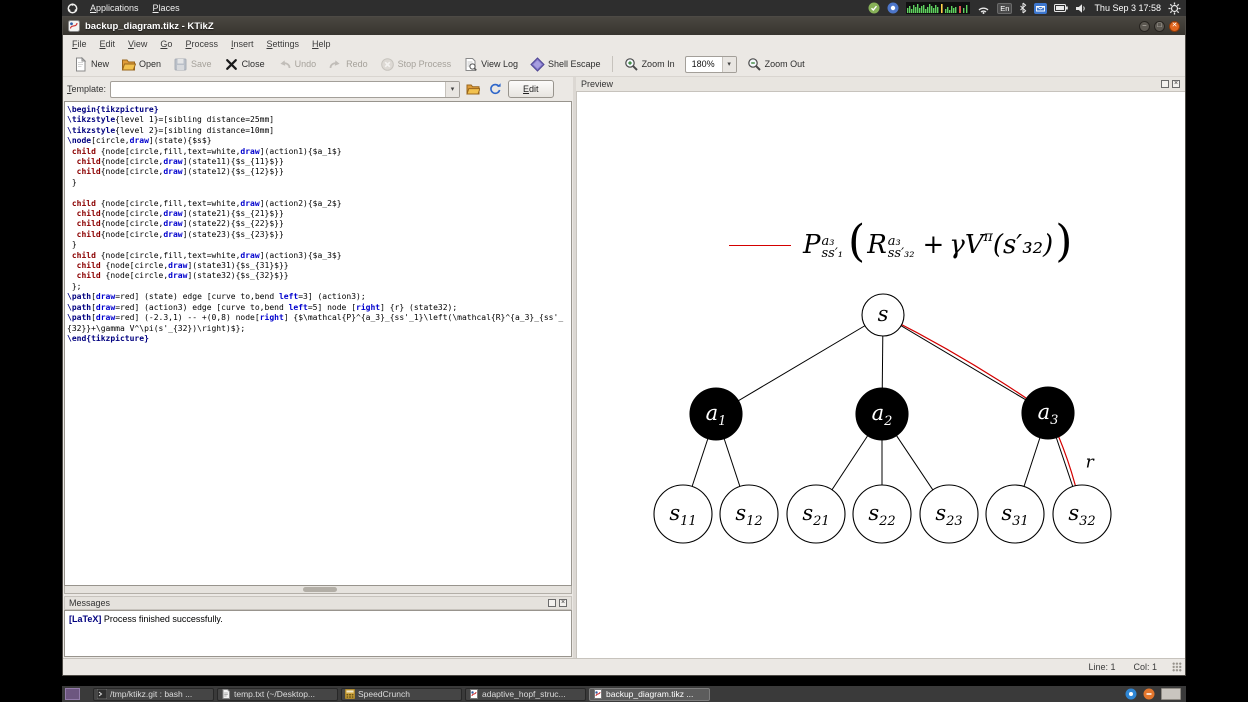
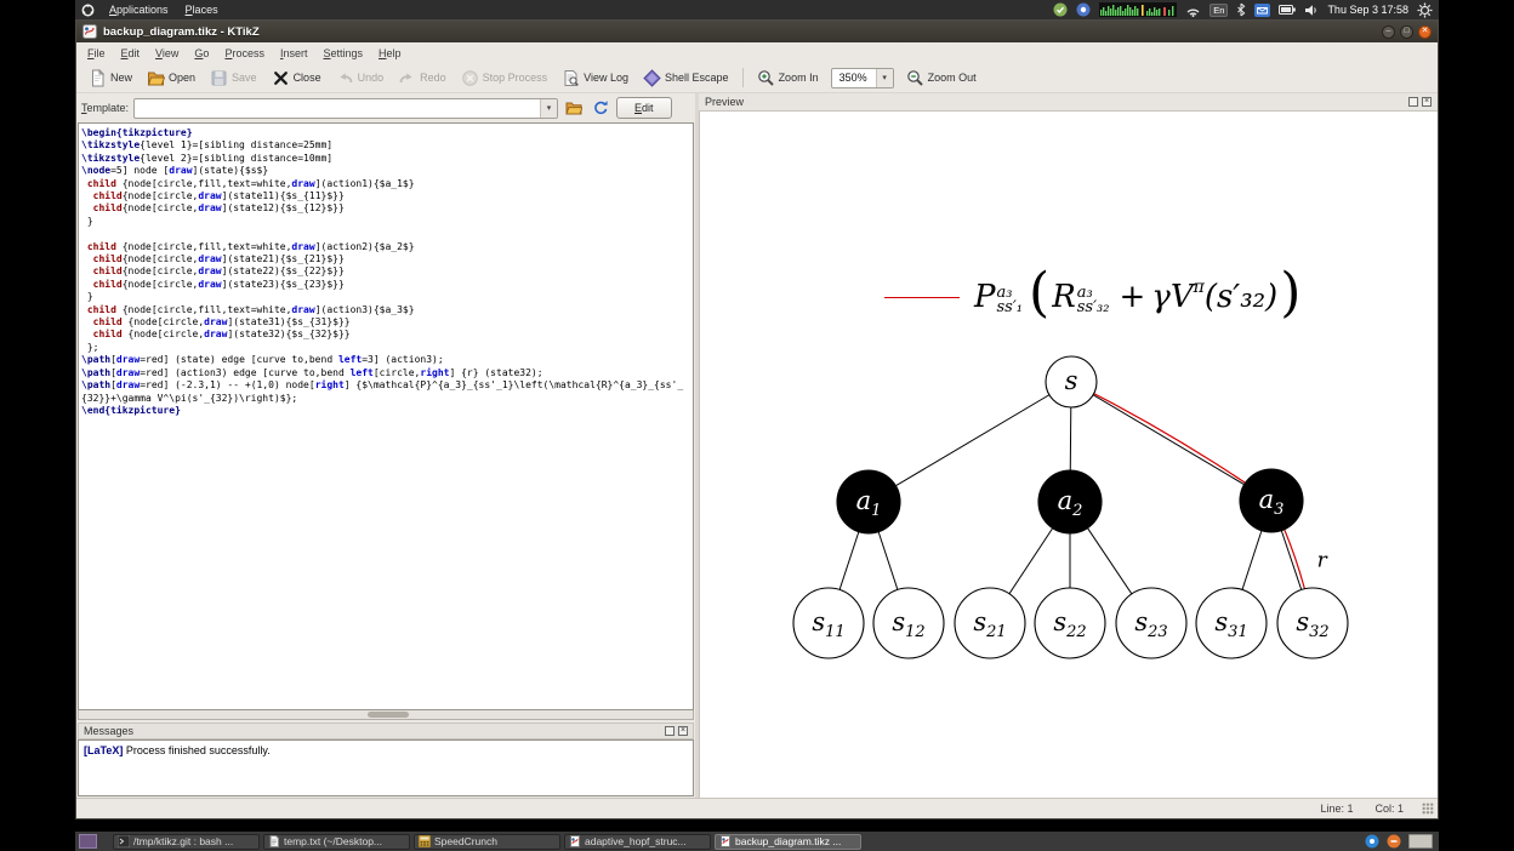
  Applications
  Places
  En
  Thu Sep 3 17:58
  backup_diagram.tikz - KTikZ
  File
  Edit
  View
  Go
  Process
  Insert
  Settings
  Help
  New
  Open
  Save
  Close
  Undo
  Redo
  Stop Process
  View Log
  Shell Escape
  Zoom In
- 180%
+ 350%
  Zoom Out
  Template:
  E
  dit
  \begin{tikzpicture}
  \tikzstyle{level 1}=[sibling distance=25mm]
  \tikzstyle{level 2}=[sibling distance=10mm]
- \node[circle,draw](state){$s$}
+ \node=5] node [draw](state){$s$}
  child {node[circle,fill,text=white,draw](action1){$a_1$}
  child{node[circle,draw](state11){$s_{11}$}}
  child{node[circle,draw](state12){$s_{12}$}}
  }
  child {node[circle,fill,text=white,draw](action2){$a_2$}
  child{node[circle,draw](state21){$s_{21}$}}
  child{node[circle,draw](state22){$s_{22}$}}
  child{node[circle,draw](state23){$s_{23}$}}
  }
  child {node[circle,fill,text=white,draw](action3){$a_3$}
  child {node[circle,draw](state31){$s_{31}$}}
  child {node[circle,draw](state32){$s_{32}$}}
  };
  \path[draw=red] (state) edge [curve to,bend left=3] (action3);
- \path[draw=red] (action3) edge [curve to,bend left=5] node [right] {r} (state32);
+ \path[draw=red] (action3) edge [curve to,bend left[circle,right] {r} (state32);
- \path[draw=red] (-2.3,1) -- +(0,8) node[right] {$\mathcal{P}^{a_3}_{ss'_1}\left(\mathcal{R}^{a_3}_{ss'_{32}}+\gamma V^\pi(s'_{32})\right)$};
+ \path[draw=red] (-2.3,1) -- +(1,0) node[right] {$\mathcal{P}^{a_3}_{ss'_1}\left(\mathcal{R}^{a_3}_{ss'_{32}}+\gamma V^\pi(s'_{32})\right)$};
  \end{tikzpicture}
  Messages
  [LaTeX] Process finished successfully.
  Preview
  r
  s
  a1
  a2
  a3
  s11
  s12
  s21
  s22
  s23
  s31
  s32
  P
  a₃
  ss′₁
  (
  R
  a₃
  ss′₃₂
  +
  γV
  π
  (s′₃₂)
  )
  Line: 1
  Col: 1
  /tmp/ktikz.git : bash ...
  temp.txt (~/Desktop...
  SpeedCrunch
  adaptive_hopf_struc...
  backup_diagram.tikz ...
